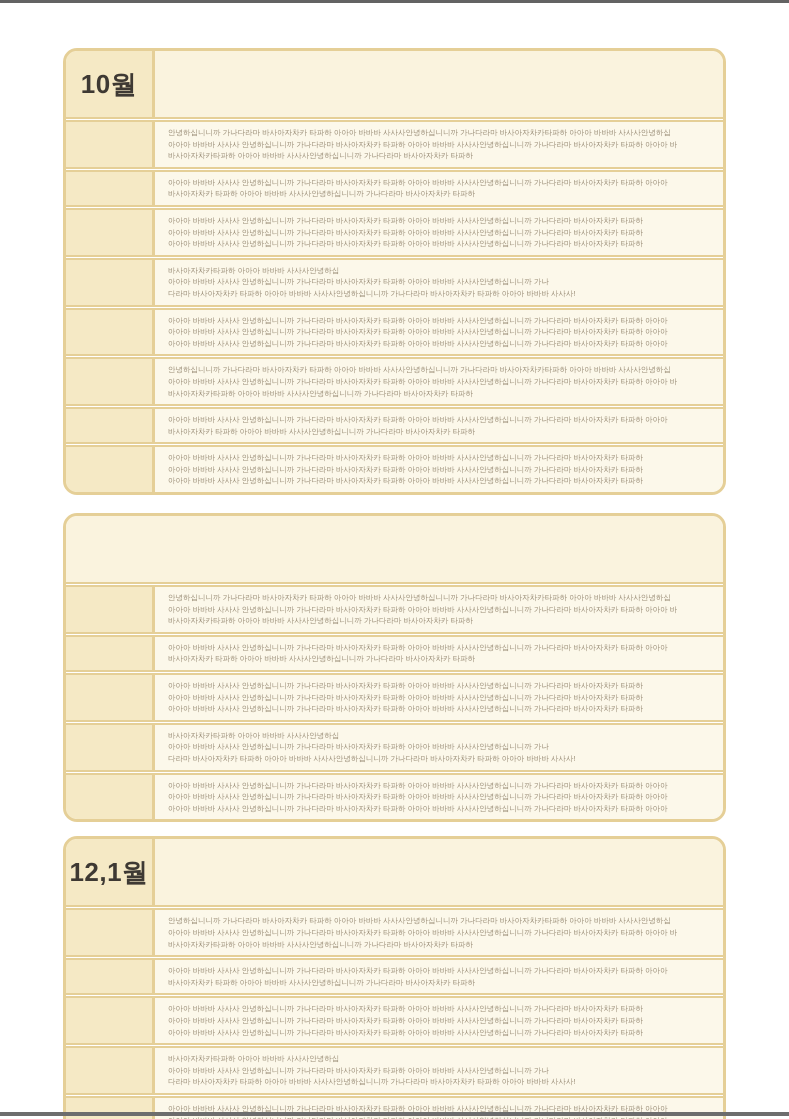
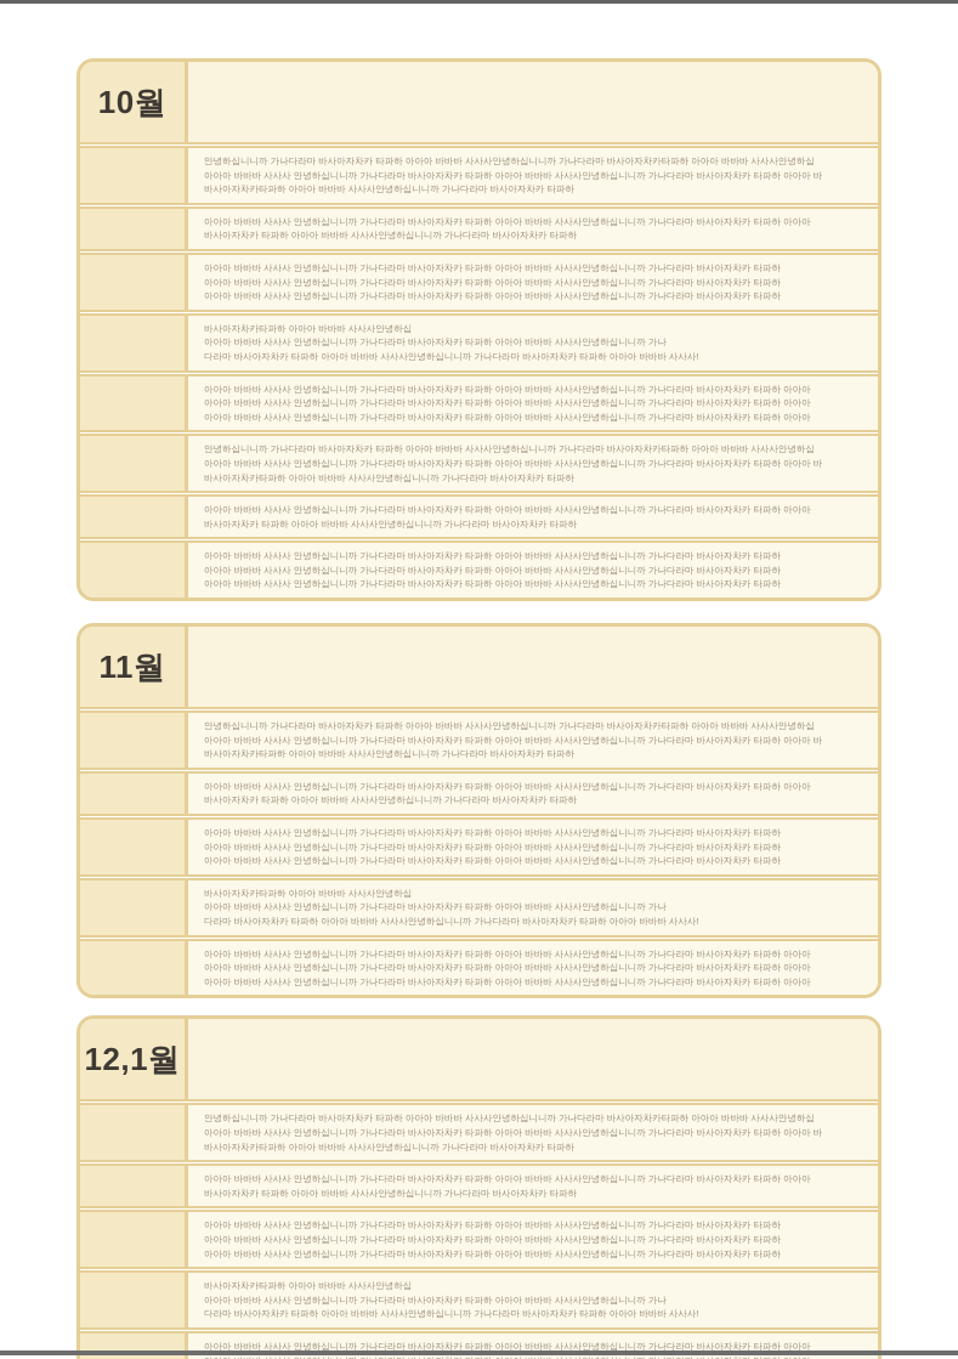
  10월
  안녕하십니니까 가나다라마 바사아자차카 타파하 아아아 바바바 사사사안녕하십니니까 가나다라마 바사아자차카타파하 아아아 바바바 사사사안녕하십
  아아아 바바바 사사사 안녕하십니니까 가나다라마 바사아자차카 타파하 아아아 바바바 사사사안녕하십니니까 가나다라마 바사아자차카 타파하 아아아 바
  바사아자차카타파하 아아아 바바바 사사사안녕하십니니까 가나다라마 바사아자차카 타파하
  아아아 바바바 사사사 안녕하십니니까 가나다라마 바사아자차카 타파하 아아아 바바바 사사사안녕하십니니까 가나다라마 바사아자차카 타파하 아아아
  바사아자차카 타파하 아아아 바바바 사사사안녕하십니니까 가나다라마 바사아자차카 타파하
  아아아 바바바 사사사 안녕하십니니까 가나다라마 바사아자차카 타파하 아아아 바바바 사사사안녕하십니니까 가나다라마 바사아자차카 타파하
  아아아 바바바 사사사 안녕하십니니까 가나다라마 바사아자차카 타파하 아아아 바바바 사사사안녕하십니니까 가나다라마 바사아자차카 타파하
  아아아 바바바 사사사 안녕하십니니까 가나다라마 바사아자차카 타파하 아아아 바바바 사사사안녕하십니니까 가나다라마 바사아자차카 타파하
  바사아자차카타파하 아아아 바바바 사사사안녕하십
  아아아 바바바 사사사 안녕하십니니까 가나다라마 바사아자차카 타파하 아아아 바바바 사사사안녕하십니니까 가나
  다라마 바사아자차카 타파하 아아아 바바바 사사사안녕하십니니까 가나다라마 바사아자차카 타파하 아아아 바바바 사사사!
  아아아 바바바 사사사 안녕하십니니까 가나다라마 바사아자차카 타파하 아아아 바바바 사사사안녕하십니니까 가나다라마 바사아자차카 타파하 아아아
  아아아 바바바 사사사 안녕하십니니까 가나다라마 바사아자차카 타파하 아아아 바바바 사사사안녕하십니니까 가나다라마 바사아자차카 타파하 아아아
  아아아 바바바 사사사 안녕하십니니까 가나다라마 바사아자차카 타파하 아아아 바바바 사사사안녕하십니니까 가나다라마 바사아자차카 타파하 아아아
  안녕하십니니까 가나다라마 바사아자차카 타파하 아아아 바바바 사사사안녕하십니니까 가나다라마 바사아자차카타파하 아아아 바바바 사사사안녕하십
  아아아 바바바 사사사 안녕하십니니까 가나다라마 바사아자차카 타파하 아아아 바바바 사사사안녕하십니니까 가나다라마 바사아자차카 타파하 아아아 바
  바사아자차카타파하 아아아 바바바 사사사안녕하십니니까 가나다라마 바사아자차카 타파하
  아아아 바바바 사사사 안녕하십니니까 가나다라마 바사아자차카 타파하 아아아 바바바 사사사안녕하십니니까 가나다라마 바사아자차카 타파하 아아아
  바사아자차카 타파하 아아아 바바바 사사사안녕하십니니까 가나다라마 바사아자차카 타파하
  아아아 바바바 사사사 안녕하십니니까 가나다라마 바사아자차카 타파하 아아아 바바바 사사사안녕하십니니까 가나다라마 바사아자차카 타파하
  아아아 바바바 사사사 안녕하십니니까 가나다라마 바사아자차카 타파하 아아아 바바바 사사사안녕하십니니까 가나다라마 바사아자차카 타파하
  아아아 바바바 사사사 안녕하십니니까 가나다라마 바사아자차카 타파하 아아아 바바바 사사사안녕하십니니까 가나다라마 바사아자차카 타파하
+ 11월
  안녕하십니니까 가나다라마 바사아자차카 타파하 아아아 바바바 사사사안녕하십니니까 가나다라마 바사아자차카타파하 아아아 바바바 사사사안녕하십
  아아아 바바바 사사사 안녕하십니니까 가나다라마 바사아자차카 타파하 아아아 바바바 사사사안녕하십니니까 가나다라마 바사아자차카 타파하 아아아 바
  바사아자차카타파하 아아아 바바바 사사사안녕하십니니까 가나다라마 바사아자차카 타파하
  아아아 바바바 사사사 안녕하십니니까 가나다라마 바사아자차카 타파하 아아아 바바바 사사사안녕하십니니까 가나다라마 바사아자차카 타파하 아아아
  바사아자차카 타파하 아아아 바바바 사사사안녕하십니니까 가나다라마 바사아자차카 타파하
  아아아 바바바 사사사 안녕하십니니까 가나다라마 바사아자차카 타파하 아아아 바바바 사사사안녕하십니니까 가나다라마 바사아자차카 타파하
  아아아 바바바 사사사 안녕하십니니까 가나다라마 바사아자차카 타파하 아아아 바바바 사사사안녕하십니니까 가나다라마 바사아자차카 타파하
  아아아 바바바 사사사 안녕하십니니까 가나다라마 바사아자차카 타파하 아아아 바바바 사사사안녕하십니니까 가나다라마 바사아자차카 타파하
  바사아자차카타파하 아아아 바바바 사사사안녕하십
  아아아 바바바 사사사 안녕하십니니까 가나다라마 바사아자차카 타파하 아아아 바바바 사사사안녕하십니니까 가나
  다라마 바사아자차카 타파하 아아아 바바바 사사사안녕하십니니까 가나다라마 바사아자차카 타파하 아아아 바바바 사사사!
  아아아 바바바 사사사 안녕하십니니까 가나다라마 바사아자차카 타파하 아아아 바바바 사사사안녕하십니니까 가나다라마 바사아자차카 타파하 아아아
  아아아 바바바 사사사 안녕하십니니까 가나다라마 바사아자차카 타파하 아아아 바바바 사사사안녕하십니니까 가나다라마 바사아자차카 타파하 아아아
  아아아 바바바 사사사 안녕하십니니까 가나다라마 바사아자차카 타파하 아아아 바바바 사사사안녕하십니니까 가나다라마 바사아자차카 타파하 아아아
  12,1월
  안녕하십니니까 가나다라마 바사아자차카 타파하 아아아 바바바 사사사안녕하십니니까 가나다라마 바사아자차카타파하 아아아 바바바 사사사안녕하십
  아아아 바바바 사사사 안녕하십니니까 가나다라마 바사아자차카 타파하 아아아 바바바 사사사안녕하십니니까 가나다라마 바사아자차카 타파하 아아아 바
  바사아자차카타파하 아아아 바바바 사사사안녕하십니니까 가나다라마 바사아자차카 타파하
  아아아 바바바 사사사 안녕하십니니까 가나다라마 바사아자차카 타파하 아아아 바바바 사사사안녕하십니니까 가나다라마 바사아자차카 타파하 아아아
  바사아자차카 타파하 아아아 바바바 사사사안녕하십니니까 가나다라마 바사아자차카 타파하
  아아아 바바바 사사사 안녕하십니니까 가나다라마 바사아자차카 타파하 아아아 바바바 사사사안녕하십니니까 가나다라마 바사아자차카 타파하
  아아아 바바바 사사사 안녕하십니니까 가나다라마 바사아자차카 타파하 아아아 바바바 사사사안녕하십니니까 가나다라마 바사아자차카 타파하
  아아아 바바바 사사사 안녕하십니니까 가나다라마 바사아자차카 타파하 아아아 바바바 사사사안녕하십니니까 가나다라마 바사아자차카 타파하
  바사아자차카타파하 아아아 바바바 사사사안녕하십
  아아아 바바바 사사사 안녕하십니니까 가나다라마 바사아자차카 타파하 아아아 바바바 사사사안녕하십니니까 가나
  다라마 바사아자차카 타파하 아아아 바바바 사사사안녕하십니니까 가나다라마 바사아자차카 타파하 아아아 바바바 사사사!
  아아아 바바바 사사사 안녕하십니니까 가나다라마 바사아자차카 타파하 아아아 바바바 사사사안녕하십니니까 가나다라마 바사아자차카 타파하 아아아
